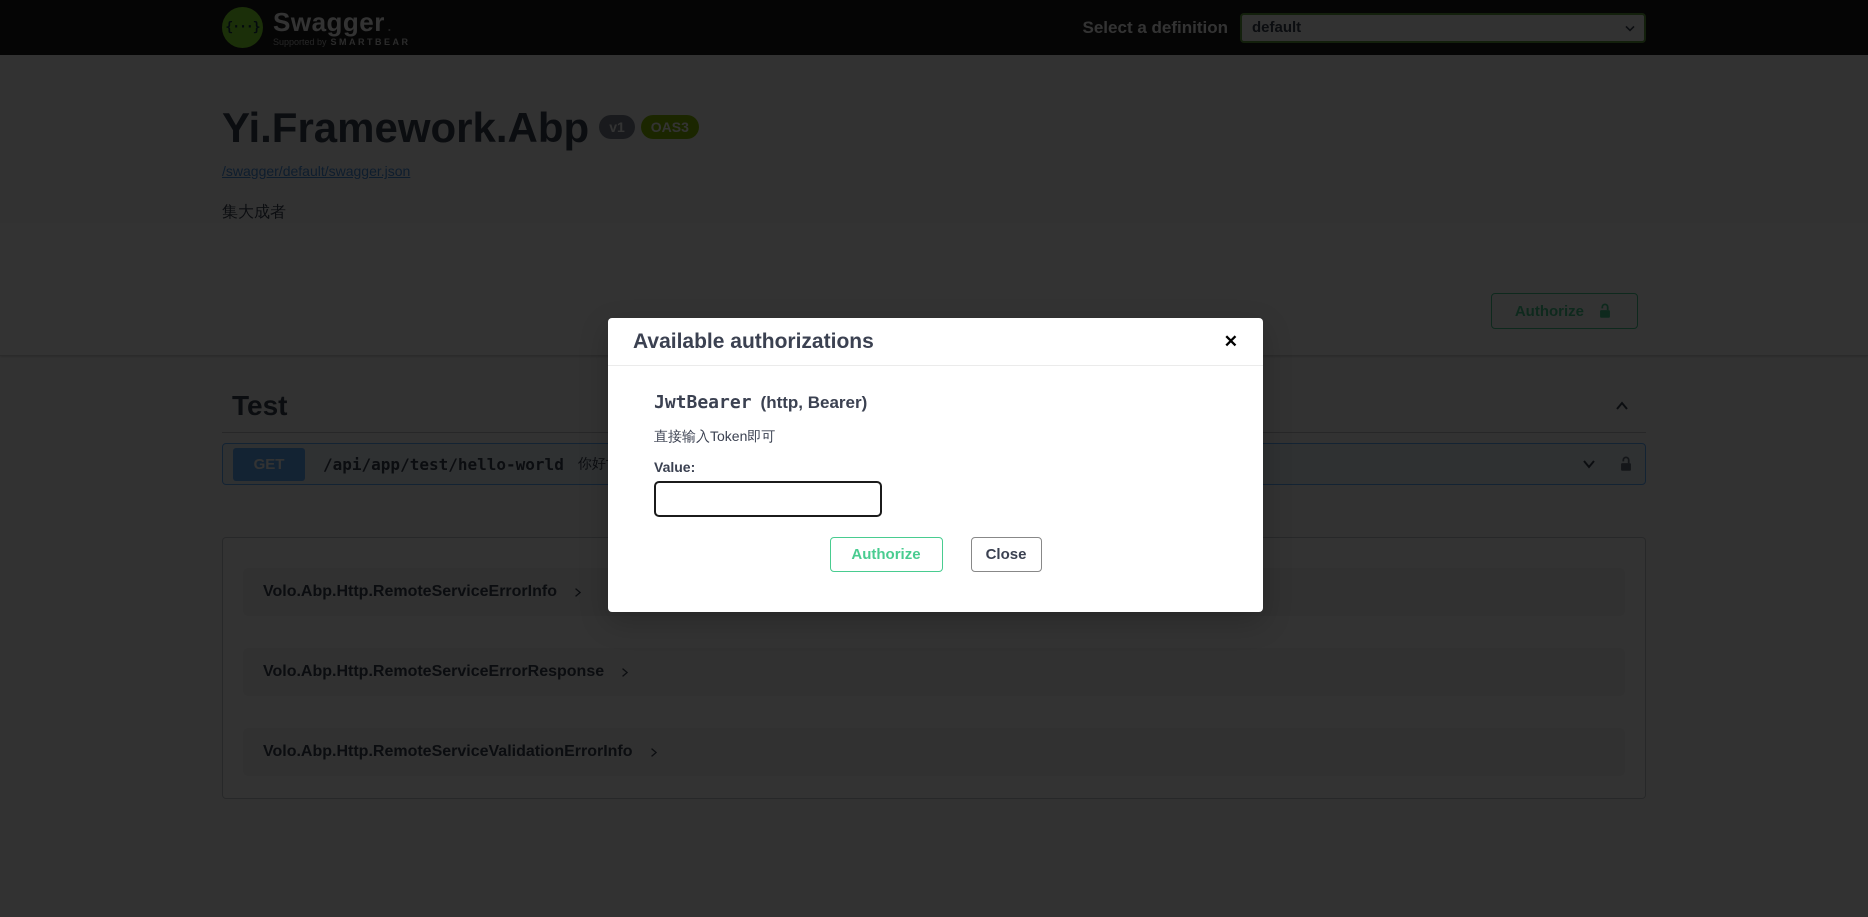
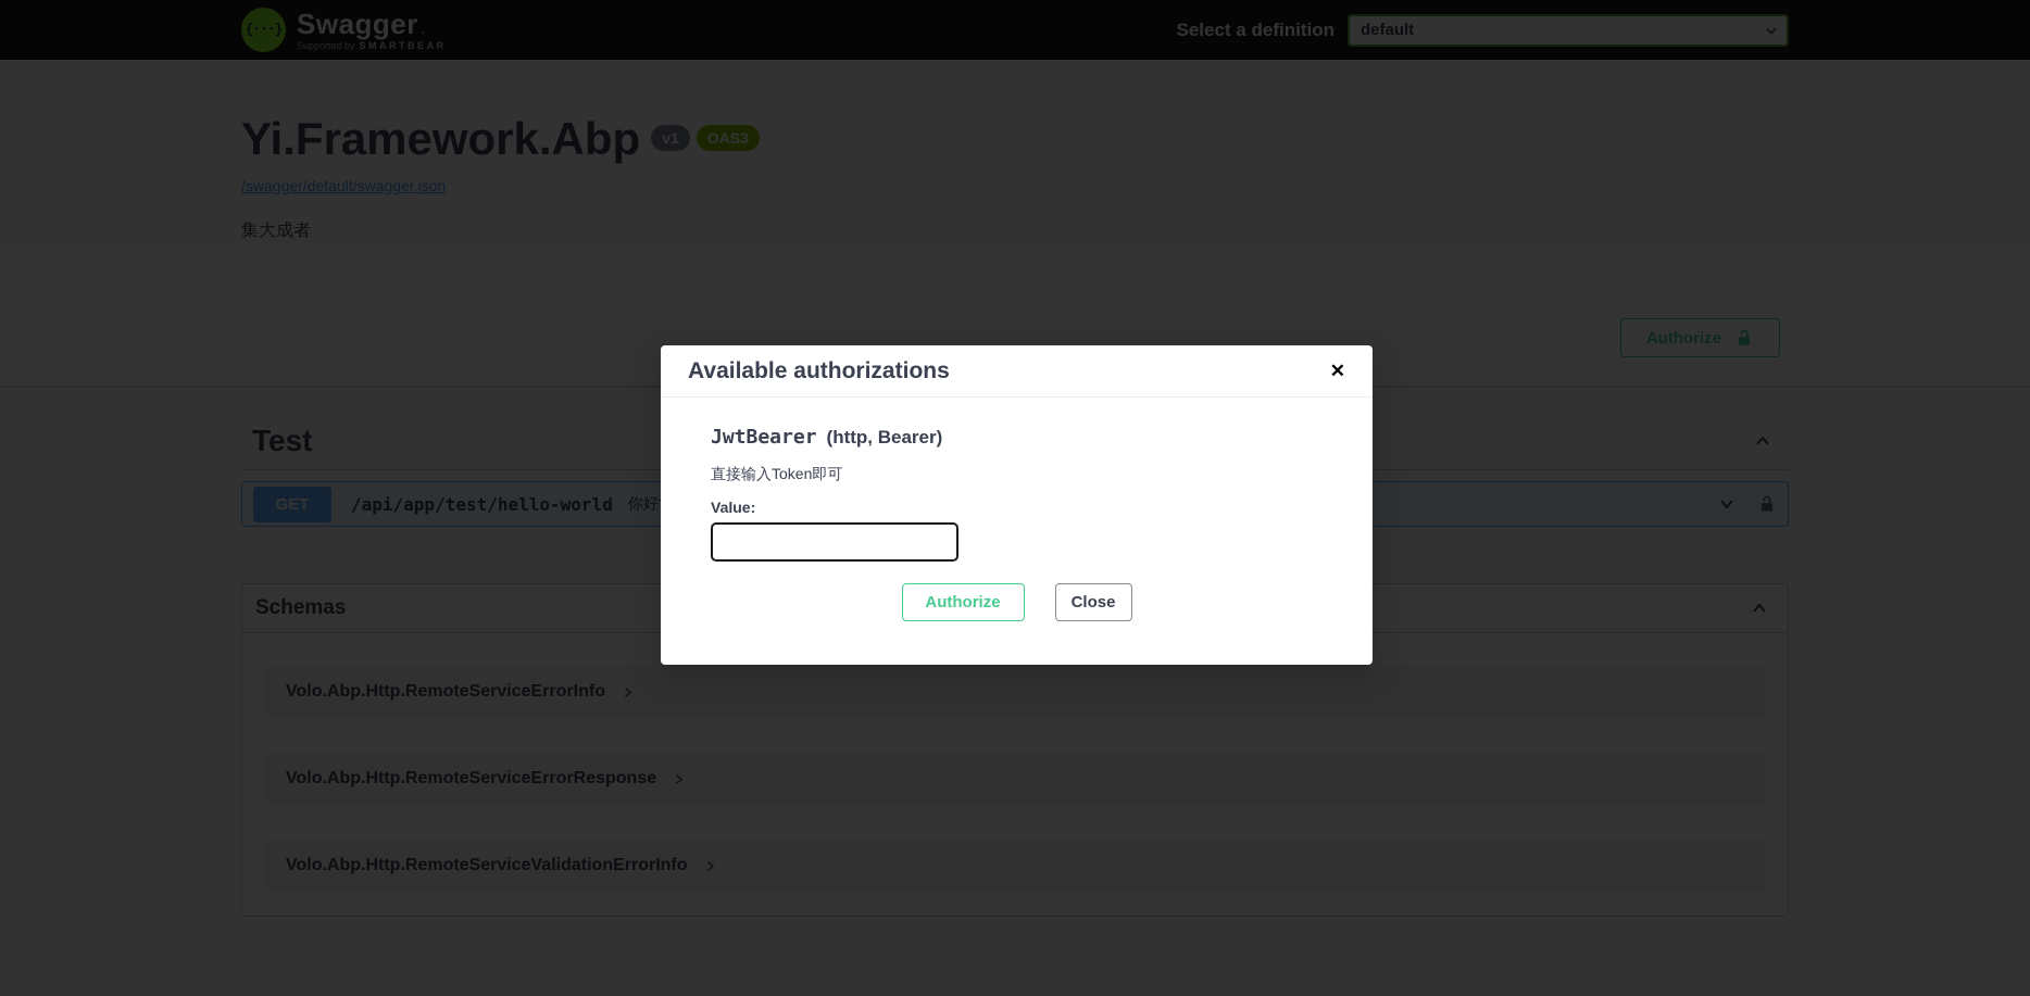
  {···}
  Swagger
  .
  Supported by SMARTBEAR
  Select a definition
  default
  Yi.Framework.Abp
  v1
  OAS3
  /swagger/default/swagger.json
  集大成者
  Authorize
  Test
  GET
  /api/app/test/hello-world
+ Schemas
  Volo.Abp.Http.RemoteServiceErrorInfo
  Volo.Abp.Http.RemoteServiceErrorResponse
  Volo.Abp.Http.RemoteServiceValidationErrorInfo
  Available authorizations
  ✕
  JwtBearer
  (http, Bearer)
  直接输入Token即可
  Value:
  Authorize
  Close
